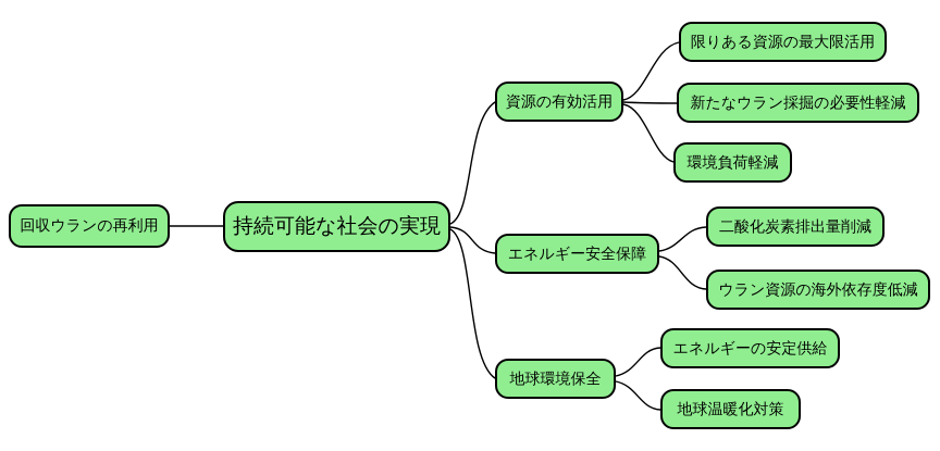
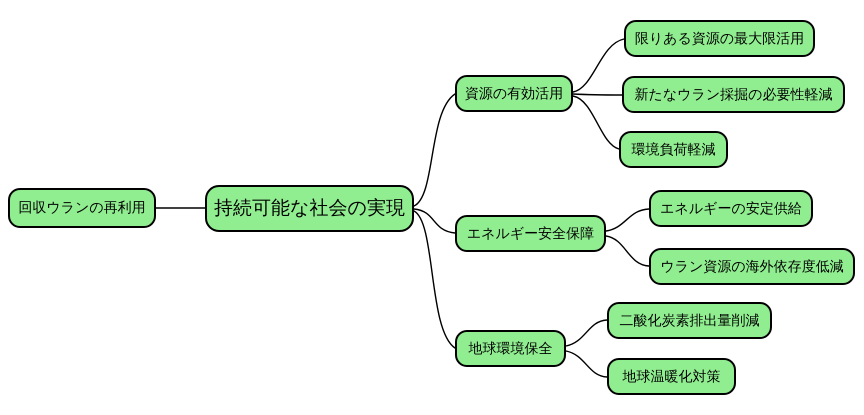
  回収ウランの再利用
  持続可能な社会の実現
  資源の有効活用
  限りある資源の最大限活用
  新たなウラン採掘の必要性軽減
  環境負荷軽減
  エネルギー安全保障
- 二酸化炭素排出量削減
+ エネルギーの安定供給
  ウラン資源の海外依存度低減
  地球環境保全
- エネルギーの安定供給
+ 二酸化炭素排出量削減
  地球温暖化対策
